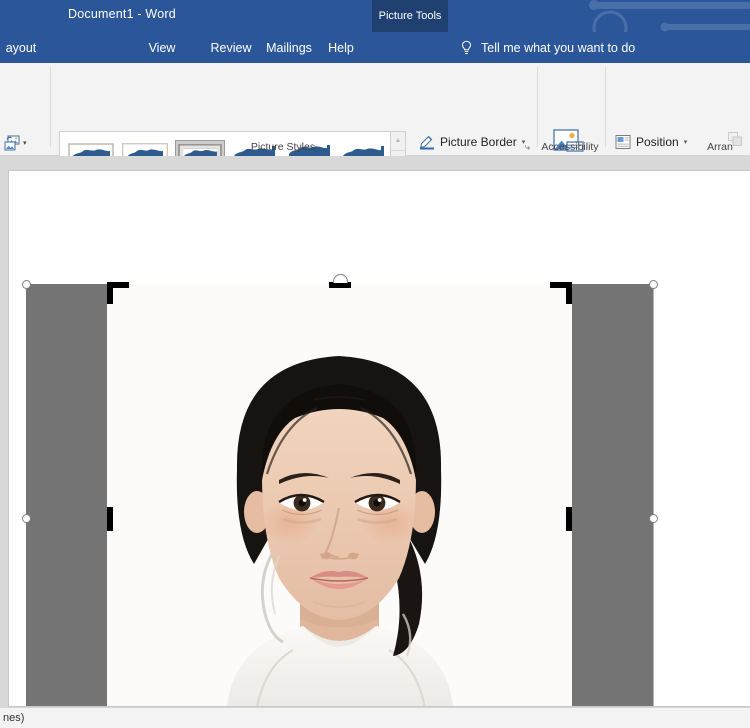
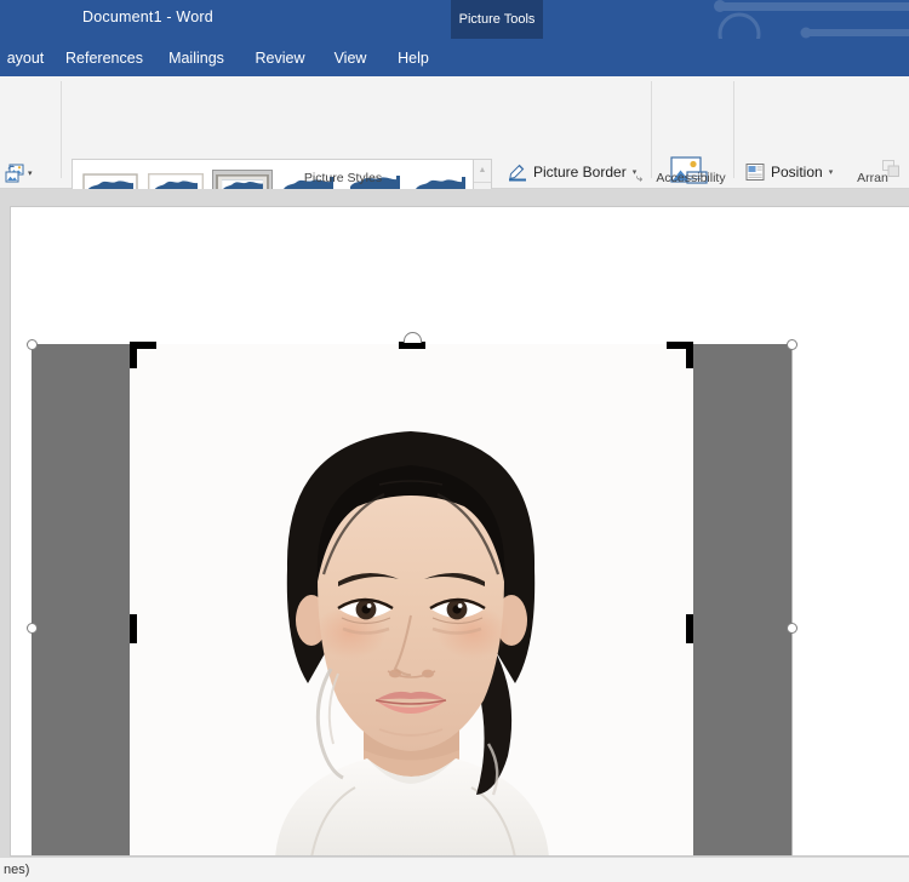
  Document1 - Word
  Picture Tools
  ayout
+ References
- View
+ Mailings
  Review
- Mailings
+ View
  Help
- Tell me what you want to do
  Picture Border
  Picture Styles
  ⤷
  Accessibility
  Position
  Arran
  nes)
